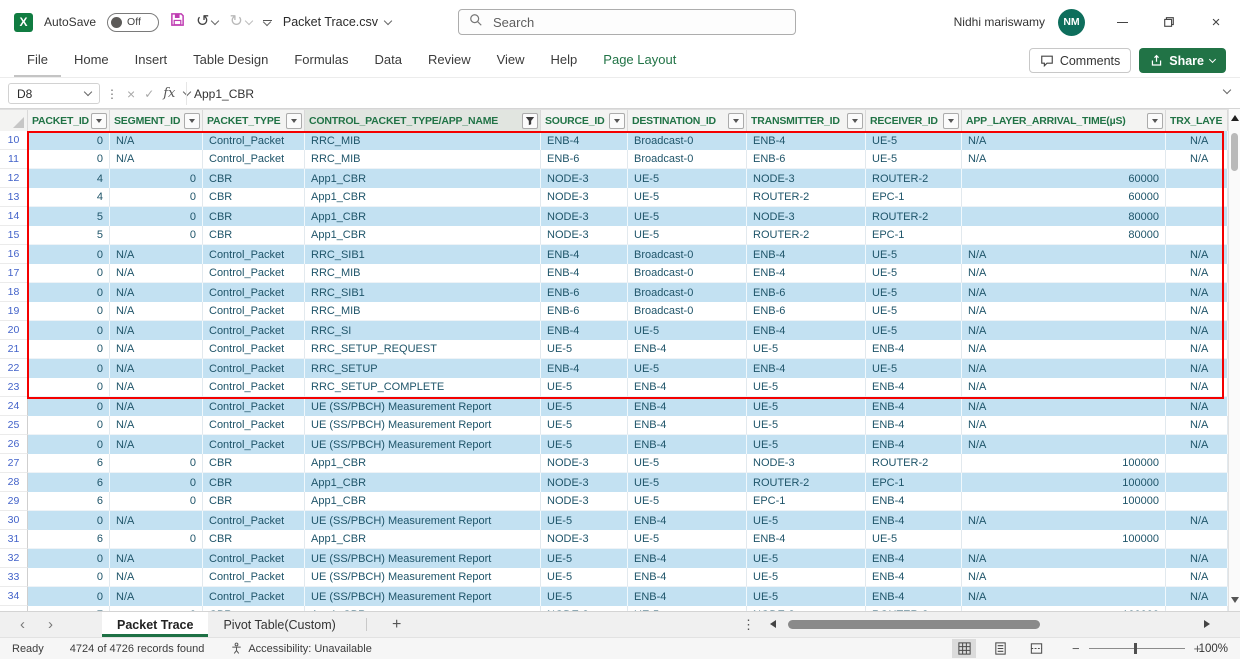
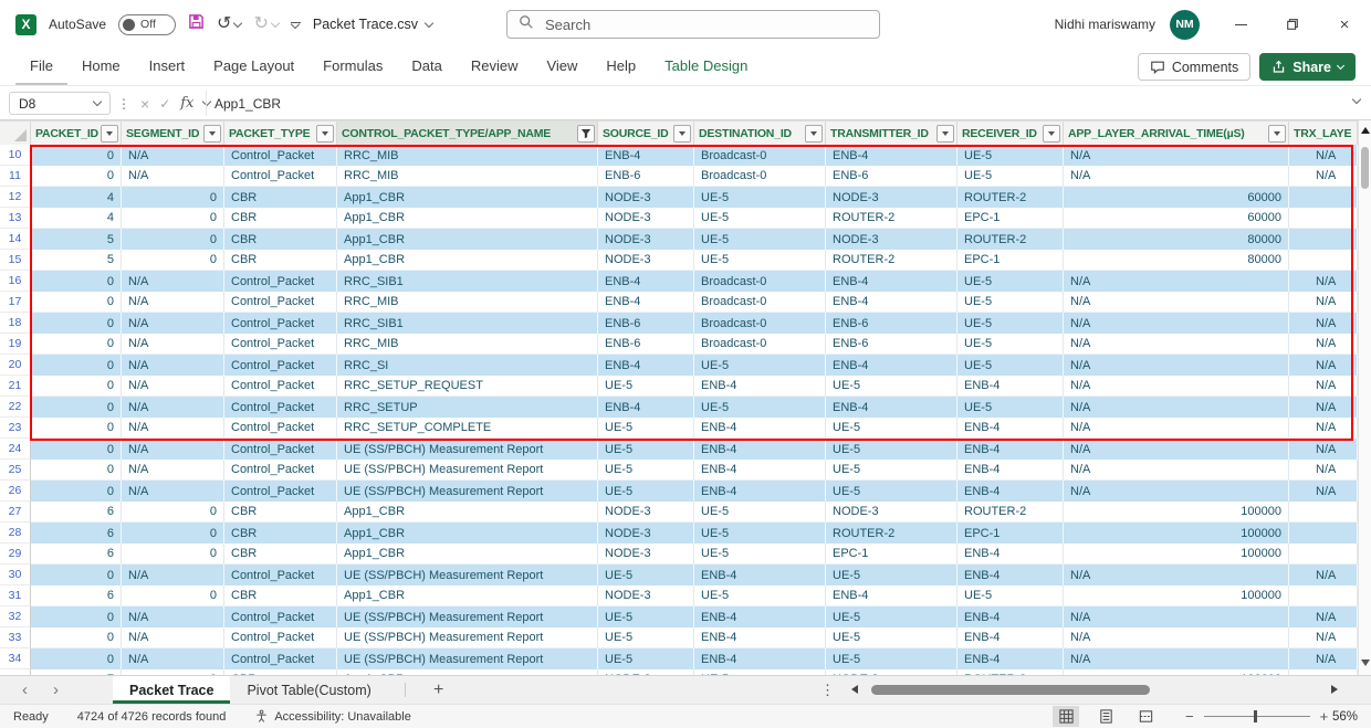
  X
  AutoSave
  Off
  ↺
  ↻
  Packet Trace.csv
  Search
  Nidhi mariswamy
  NM
  ×
  File
  Home
  Insert
- Table Design
+ Page Layout
  Formulas
  Data
  Review
  View
  Help
- Page Layout
+ Table Design
  Comments
  Share
  D8
  ⋮
  ×
  ✓
  fx
  App1_CBR
  PACKET_ID
  SEGMENT_ID
  PACKET_TYPE
  CONTROL_PACKET_TYPE/APP_NAME
  SOURCE_ID
  DESTINATION_ID
  TRANSMITTER_ID
  RECEIVER_ID
  APP_LAYER_ARRIVAL_TIME(µS)
  TRX_LAYE
  10
  0
  N/A
  Control_Packet
  RRC_MIB
  ENB-4
  Broadcast-0
  ENB-4
  UE-5
  N/A
  N/A
  11
  0
  N/A
  Control_Packet
  RRC_MIB
  ENB-6
  Broadcast-0
  ENB-6
  UE-5
  N/A
  N/A
  12
  4
  0
  CBR
  App1_CBR
  NODE-3
  UE-5
  NODE-3
  ROUTER-2
  60000
  13
  4
  0
  CBR
  App1_CBR
  NODE-3
  UE-5
  ROUTER-2
  EPC-1
  60000
  14
  5
  0
  CBR
  App1_CBR
  NODE-3
  UE-5
  NODE-3
  ROUTER-2
  80000
  15
  5
  0
  CBR
  App1_CBR
  NODE-3
  UE-5
  ROUTER-2
  EPC-1
  80000
  16
  0
  N/A
  Control_Packet
  RRC_SIB1
  ENB-4
  Broadcast-0
  ENB-4
  UE-5
  N/A
  N/A
  17
  0
  N/A
  Control_Packet
  RRC_MIB
  ENB-4
  Broadcast-0
  ENB-4
  UE-5
  N/A
  N/A
  18
  0
  N/A
  Control_Packet
  RRC_SIB1
  ENB-6
  Broadcast-0
  ENB-6
  UE-5
  N/A
  N/A
  19
  0
  N/A
  Control_Packet
  RRC_MIB
  ENB-6
  Broadcast-0
  ENB-6
  UE-5
  N/A
  N/A
  20
  0
  N/A
  Control_Packet
  RRC_SI
  ENB-4
  UE-5
  ENB-4
  UE-5
  N/A
  N/A
  21
  0
  N/A
  Control_Packet
  RRC_SETUP_REQUEST
  UE-5
  ENB-4
  UE-5
  ENB-4
  N/A
  N/A
  22
  0
  N/A
  Control_Packet
  RRC_SETUP
  ENB-4
  UE-5
  ENB-4
  UE-5
  N/A
  N/A
  23
  0
  N/A
  Control_Packet
  RRC_SETUP_COMPLETE
  UE-5
  ENB-4
  UE-5
  ENB-4
  N/A
  N/A
  24
  0
  N/A
  Control_Packet
  UE (SS/PBCH) Measurement Report
  UE-5
  ENB-4
  UE-5
  ENB-4
  N/A
  N/A
  25
  0
  N/A
  Control_Packet
  UE (SS/PBCH) Measurement Report
  UE-5
  ENB-4
  UE-5
  ENB-4
  N/A
  N/A
  26
  0
  N/A
  Control_Packet
  UE (SS/PBCH) Measurement Report
  UE-5
  ENB-4
  UE-5
  ENB-4
  N/A
  N/A
  27
  6
  0
  CBR
  App1_CBR
  NODE-3
  UE-5
  NODE-3
  ROUTER-2
  100000
  28
  6
  0
  CBR
  App1_CBR
  NODE-3
  UE-5
  ROUTER-2
  EPC-1
  100000
  29
  6
  0
  CBR
  App1_CBR
  NODE-3
  UE-5
  EPC-1
  ENB-4
  100000
  30
  0
  N/A
  Control_Packet
  UE (SS/PBCH) Measurement Report
  UE-5
  ENB-4
  UE-5
  ENB-4
  N/A
  N/A
  31
  6
  0
  CBR
  App1_CBR
  NODE-3
  UE-5
  ENB-4
  UE-5
  100000
  32
  0
  N/A
  Control_Packet
  UE (SS/PBCH) Measurement Report
  UE-5
  ENB-4
  UE-5
  ENB-4
  N/A
  N/A
  33
  0
  N/A
  Control_Packet
  UE (SS/PBCH) Measurement Report
  UE-5
  ENB-4
  UE-5
  ENB-4
  N/A
  N/A
  34
  0
  N/A
  Control_Packet
  UE (SS/PBCH) Measurement Report
  UE-5
  ENB-4
  UE-5
  ENB-4
  N/A
  N/A
  ‹
  ›
  Packet Trace
  Pivot Table(Custom)
  +
  ⋮
  Ready
  4724 of 4726 records found
  Accessibility: Unavailable
  −
  +
- 100%
+ 56%
